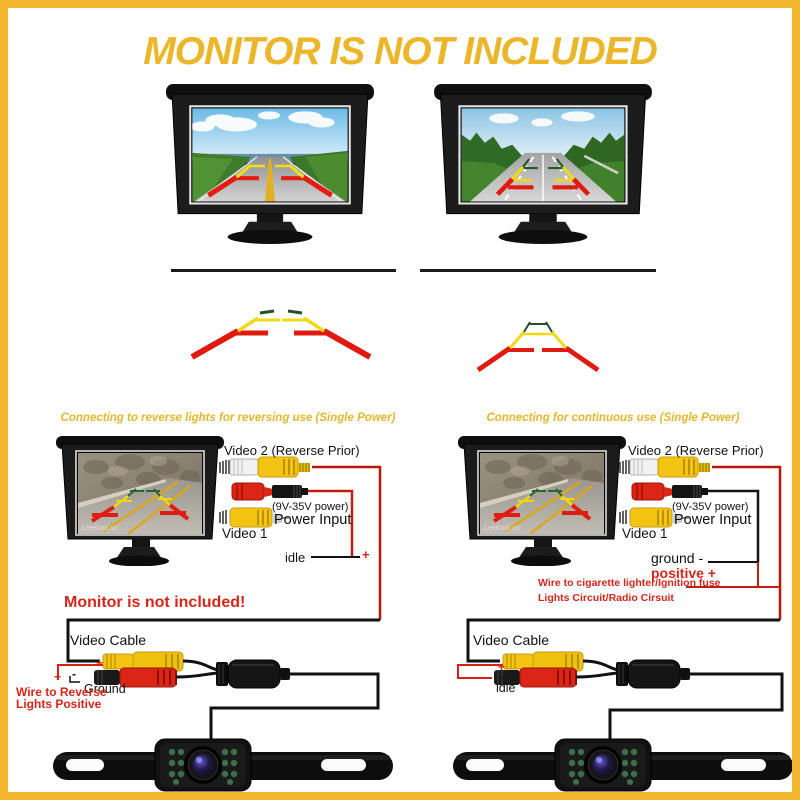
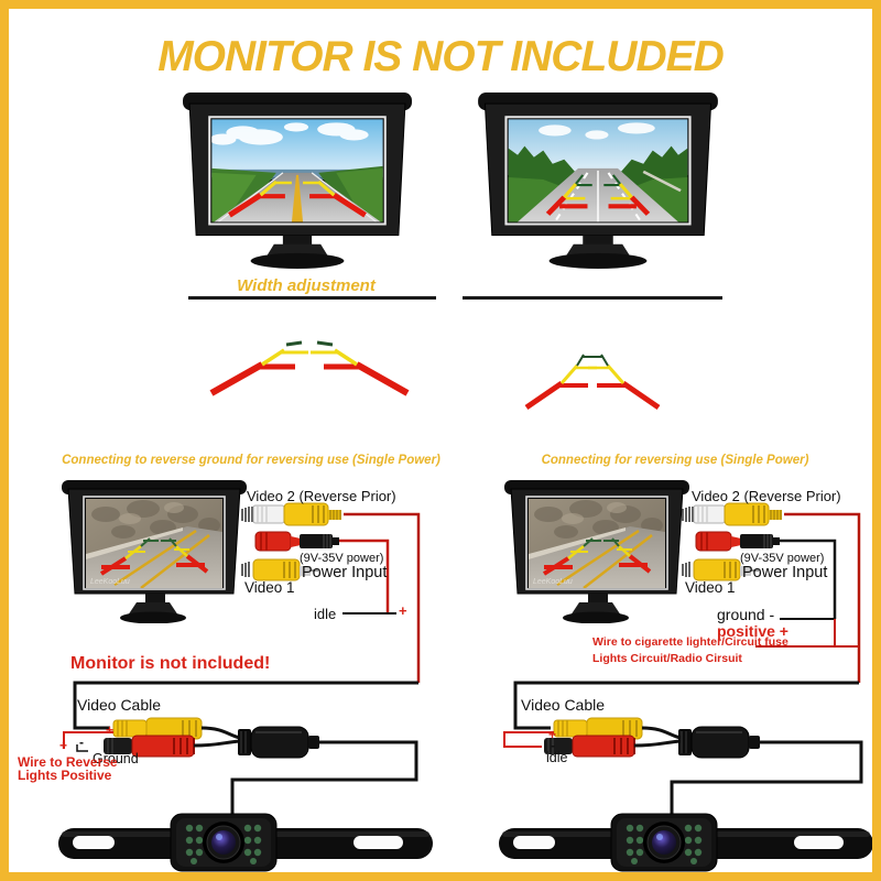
  MONITOR IS NOT INCLUDED
+ Width adjustment
- Connecting to reverse lights for reversing use (Single Power)
+ Connecting to reverse ground for reversing use (Single Power)
  Video 2 (Reverse Prior)
  (9V-35V power)
  Power Input
  Video 1
  idle
  +
  Monitor is not included!
  Video Cable
  +
  -
  Ground
  +
  Wire to Reverse
  Lights Positive
- Connecting for continuous use (Single Power)
+ Connecting for reversing use (Single Power)
  Video 2 (Reverse Prior)
  (9V-35V power)
  Power Input
  Video 1
  ground -
  positive +
- Wire to cigarette lighter/Ignition fuse
+ Wire to cigarette lighter/Circuit fuse
  Lights Circuit/Radio Cirsuit
  Video Cable
  +
  -
  idle
